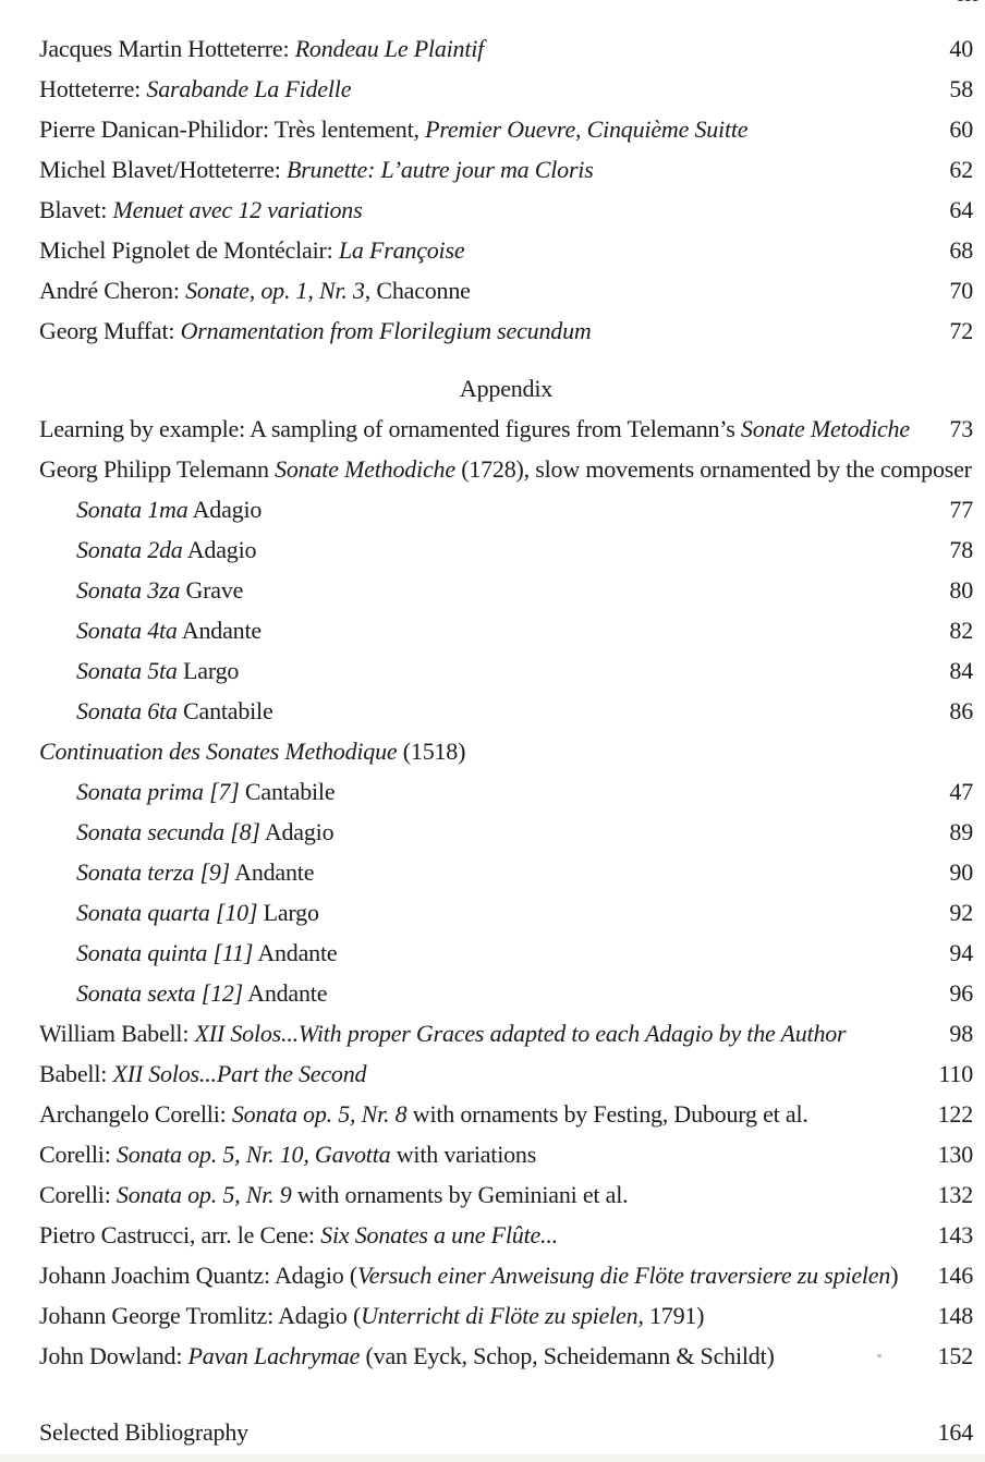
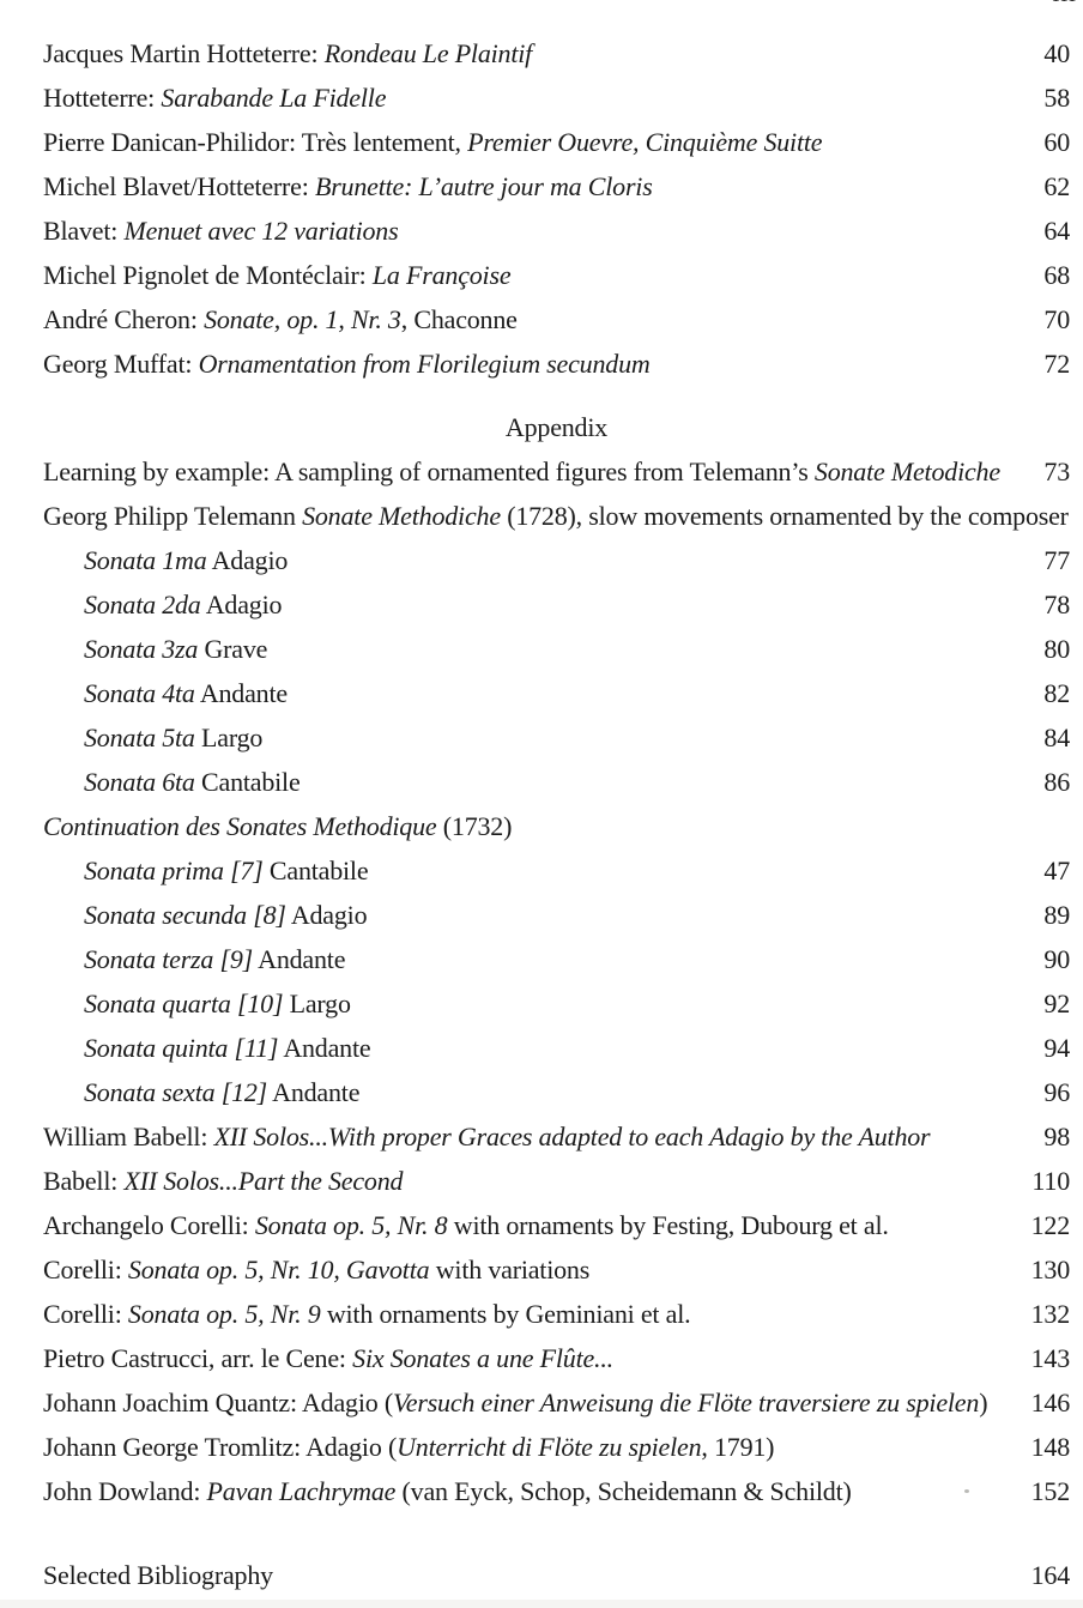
  Jacques Martin Hotteterre: Rondeau Le Plaintif
  40
  Hotteterre: Sarabande La Fidelle
  58
  Pierre Danican-Philidor: Très lentement, Premier Ouevre, Cinquième Suitte
  60
  Michel Blavet/Hotteterre: Brunette: L’autre jour ma Cloris
  62
  Blavet: Menuet avec 12 variations
  64
  Michel Pignolet de Montéclair: La Françoise
  68
  André Cheron: Sonate, op. 1, Nr. 3, Chaconne
  70
  Georg Muffat: Ornamentation from Florilegium secundum
  72
  Appendix
  Learning by example: A sampling of ornamented figures from Telemann’s Sonate Metodiche
  73
  Georg Philipp Telemann Sonate Methodiche (1728), slow movements ornamented by the composer
  Sonata 1ma Adagio
  77
  Sonata 2da Adagio
  78
  Sonata 3za Grave
  80
  Sonata 4ta Andante
  82
  Sonata 5ta Largo
  84
  Sonata 6ta Cantabile
  86
- Continuation des Sonates Methodique (1518)
+ Continuation des Sonates Methodique (1732)
  Sonata prima [7] Cantabile
  47
  Sonata secunda [8] Adagio
  89
  Sonata terza [9] Andante
  90
  Sonata quarta [10] Largo
  92
  Sonata quinta [11] Andante
  94
  Sonata sexta [12] Andante
  96
  William Babell: XII Solos...With proper Graces adapted to each Adagio by the Author
  98
  Babell: XII Solos...Part the Second
  110
  Archangelo Corelli: Sonata op. 5, Nr. 8 with ornaments by Festing, Dubourg et al.
  122
  Corelli: Sonata op. 5, Nr. 10, Gavotta with variations
  130
  Corelli: Sonata op. 5, Nr. 9 with ornaments by Geminiani et al.
  132
  Pietro Castrucci, arr. le Cene: Six Sonates a une Flûte...
  143
  Johann Joachim Quantz: Adagio (Versuch einer Anweisung die Flöte traversiere zu spielen)
  146
  Johann George Tromlitz: Adagio (Unterricht di Flöte zu spielen, 1791)
  148
  John Dowland: Pavan Lachrymae (van Eyck, Schop, Scheidemann & Schildt)
  152
  Selected Bibliography
  164
